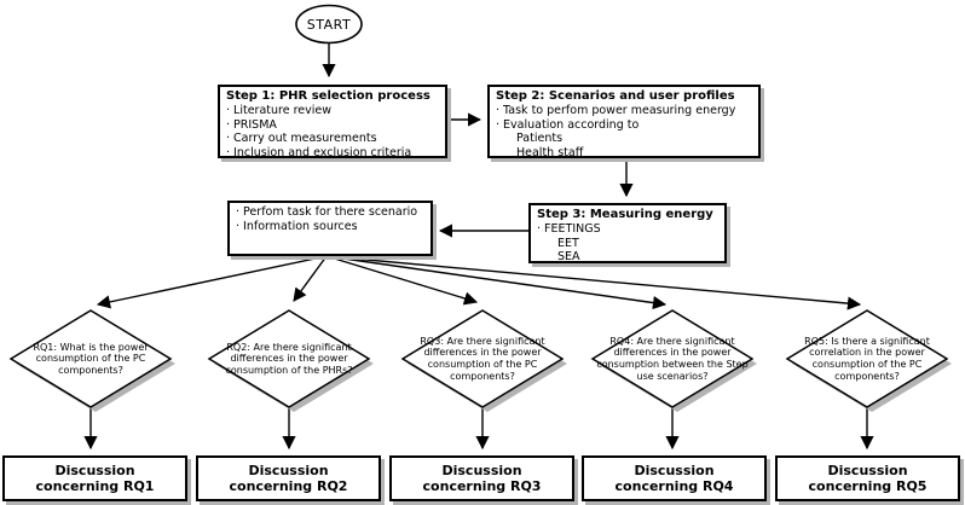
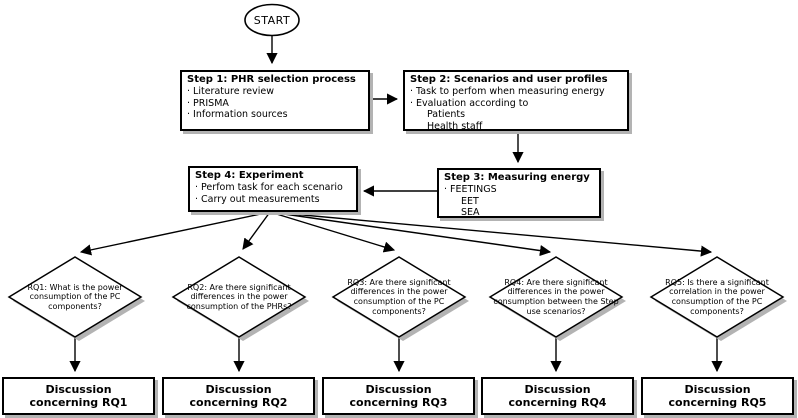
  START
  Step 1: PHR selection process
  Literature review
  PRISMA
- Carry out measurements
+ Information sources
- Inclusion and exclusion criteria
  Step 2: Scenarios and user profiles
- Task to perfom power measuring energy
+ Task to perfom when measuring energy
  Evaluation according to
  Patients
  Health staff
  Step 3: Measuring energy
  FEETINGS
  EET
  SEA
+ Step 4: Experiment
- Perfom task for there scenario
+ Perfom task for each scenario
- Information sources
+ Carry out measurements
  RQ1: What is the power consumption of the PC components?
  RQ2: Are there significant differences in the power consumption of the PHRs?
  RQ3: Are there significant differences in the power consumption of the PC components?
  RQ4: Are there significant differences in the power consumption between the Step use scenarios?
  RQ5: Is there a significant correlation in the power consumption of the PC components?
  Discussion concerning RQ1
  Discussion concerning RQ2
  Discussion concerning RQ3
  Discussion concerning RQ4
  Discussion concerning RQ5
